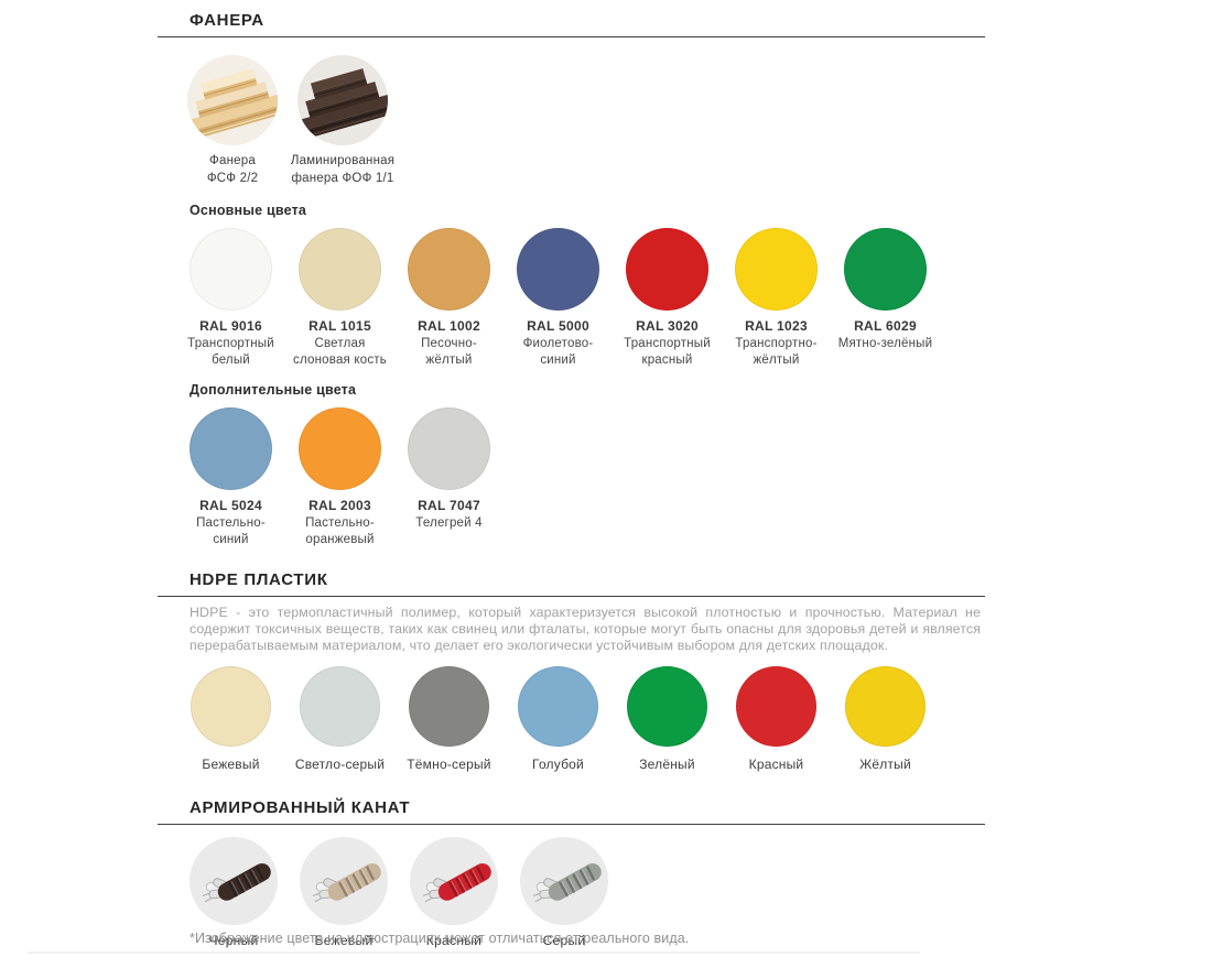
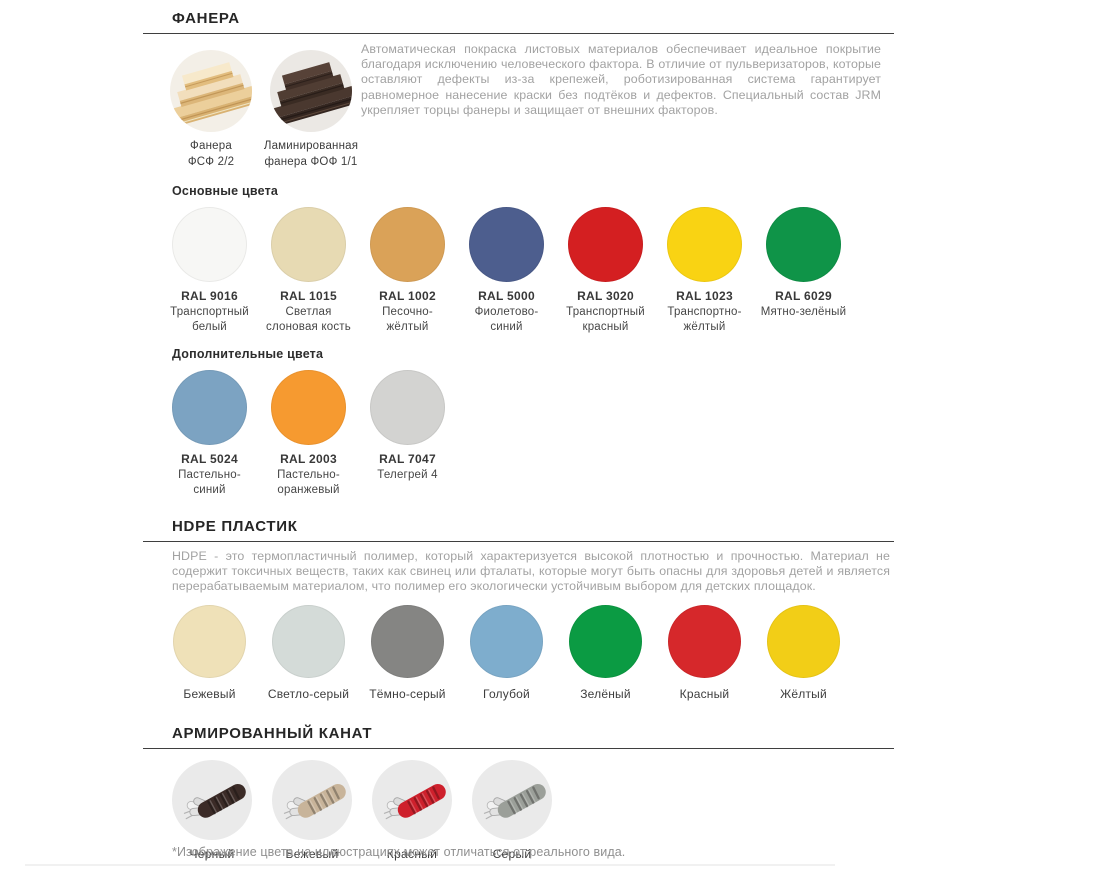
  ФАНЕРА
  Фанера
  ФСФ 2/2
  Ламинированная
  фанера ФОФ 1/1
+ Автоматическая покраска листовых материалов обеспечивает идеальное покрытие благодаря исключению человеческого фактора. В отличие от пульверизаторов, которые оставляют дефекты из-за крепежей, роботизированная система гарантирует равномерное нанесение краски без подтёков и дефектов. Специальный состав JRM укрепляет торцы фанеры и защищает от внешних факторов.
  Основные цвета
  RAL 9016
  Транспортный
  белый
  RAL 1015
  Светлая
  слоновая кость
  RAL 1002
  Песочно-
  жёлтый
  RAL 5000
  Фиолетово-
  синий
  RAL 3020
  Транспортный
  красный
  RAL 1023
  Транспортно-
  жёлтый
  RAL 6029
  Мятно-зелёный
  Дополнительные цвета
  RAL 5024
  Пастельно-
  синий
  RAL 2003
  Пастельно-
  оранжевый
  RAL 7047
  Телегрей 4
  HDPE ПЛАСТИК
- HDPE - это термопластичный полимер, который характеризуется высокой плотностью и прочностью. Материал не содержит токсичных веществ, таких как свинец или фталаты, которые могут быть опасны для здоровья детей и является перерабатываемым материалом, что делает его экологически устойчивым выбором для детских площадок.
+ HDPE - это термопластичный полимер, который характеризуется высокой плотностью и прочностью. Материал не содержит токсичных веществ, таких как свинец или фталаты, которые могут быть опасны для здоровья детей и является перерабатываемым материалом, что полимер его экологически устойчивым выбором для детских площадок.
  Бежевый
  Светло-серый
  Тёмно-серый
  Голубой
  Зелёный
  Красный
  Жёлтый
  АРМИРОВАННЫЙ КАНАТ
  Чёрный
  Бежевый
  Красный
  Серый
  *Изображение цвета на иллюстрациях может отличаться от реального вида.
